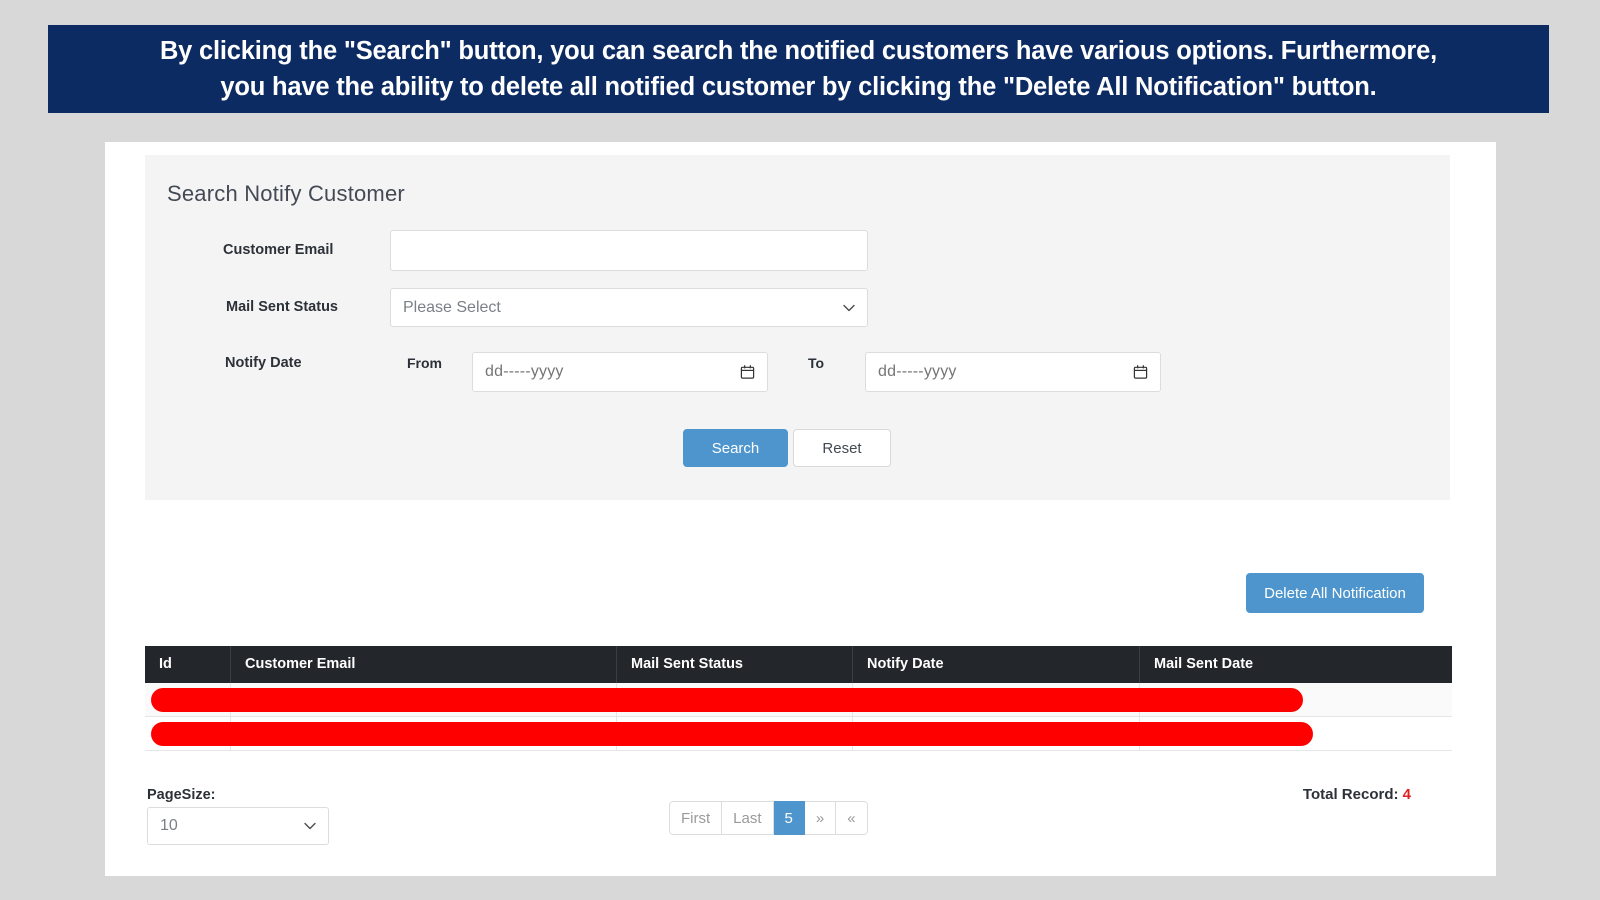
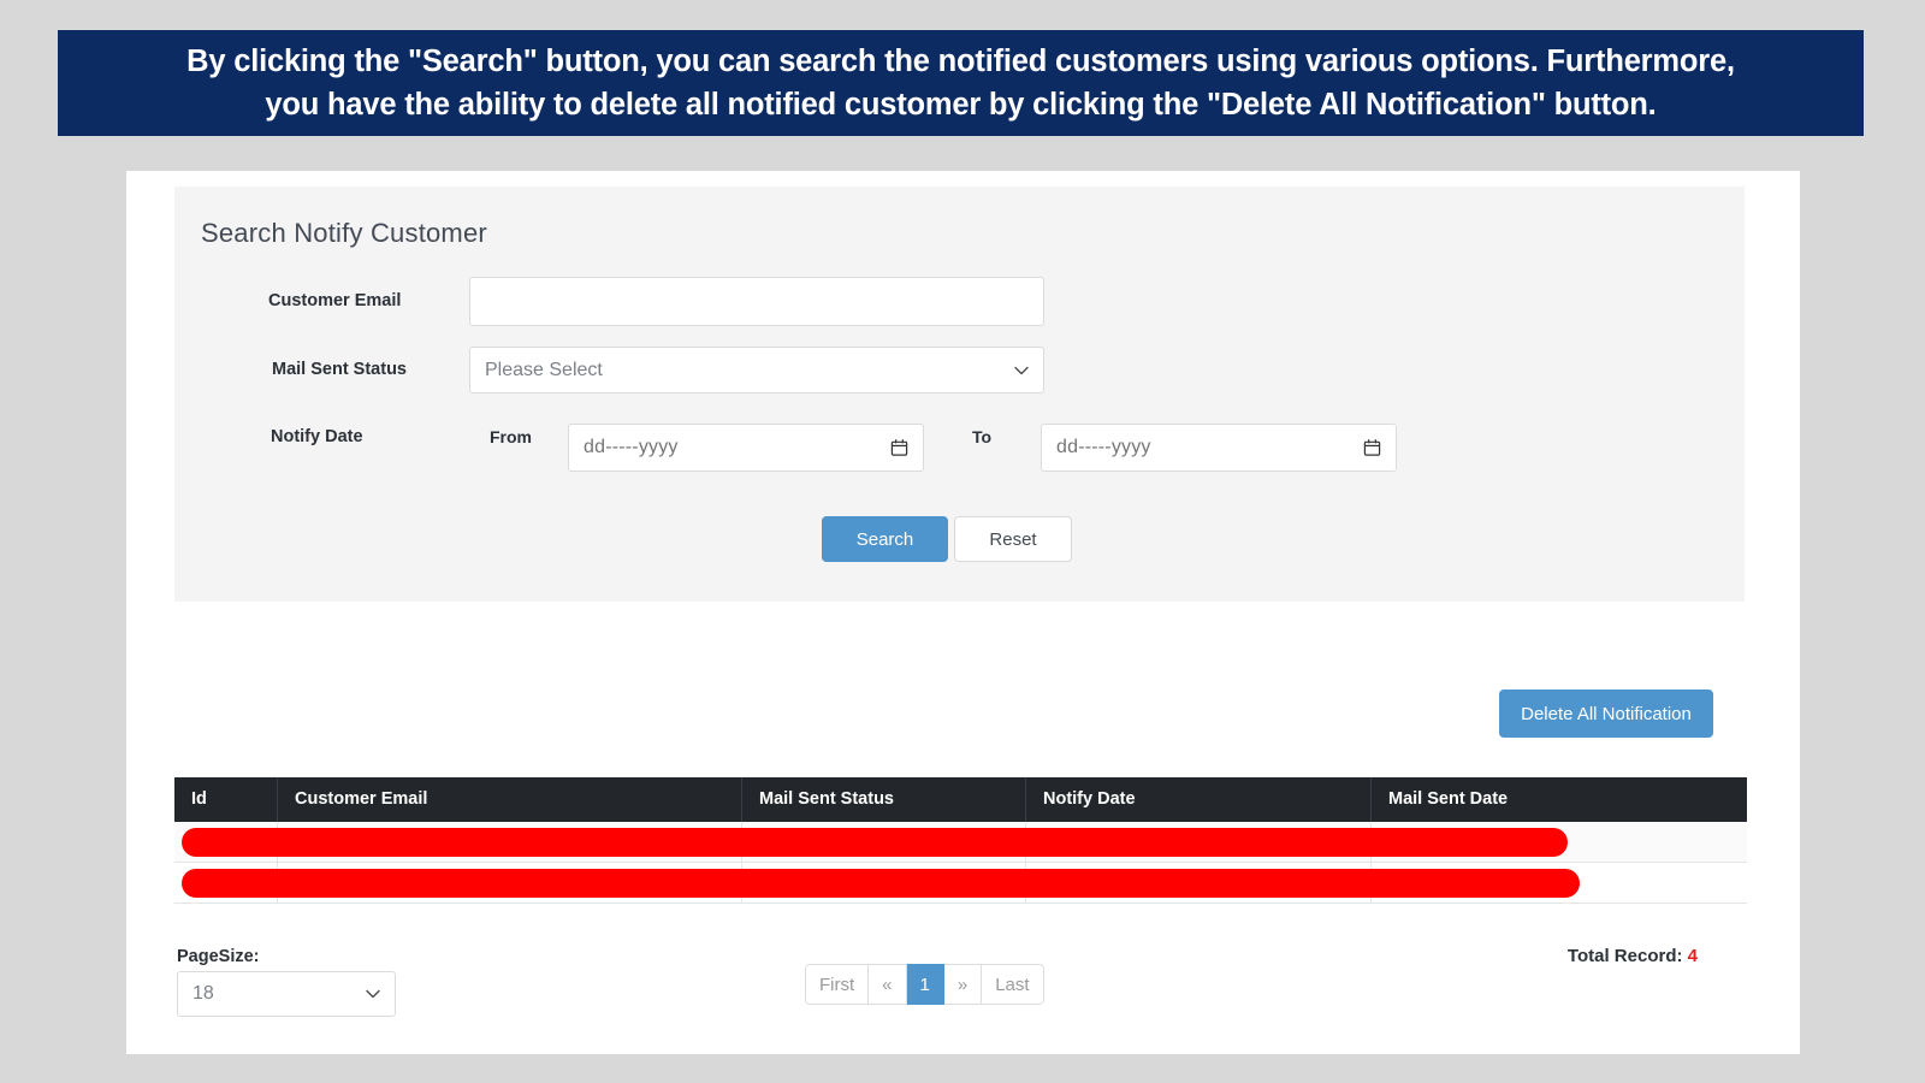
- By clicking the "Search" button, you can search the notified customers have various options. Furthermore,
+ By clicking the "Search" button, you can search the notified customers using various options. Furthermore,
  you have the ability to delete all notified customer by clicking the "Delete All Notification" button.
  Search Notify Customer
  Customer Email
  Mail Sent Status
  Please Select
  Notify Date
  From
  dd-----yyyy
  To
  dd-----yyyy
  Search
  Reset
  Delete All Notification
  Id
  Customer Email
  Mail Sent Status
  Notify Date
  Mail Sent Date
  PageSize:
- 10
+ 18
  First
- Last
+ «
- 5
+ 1
  »
- «
+ Last
  Total Record: 4
